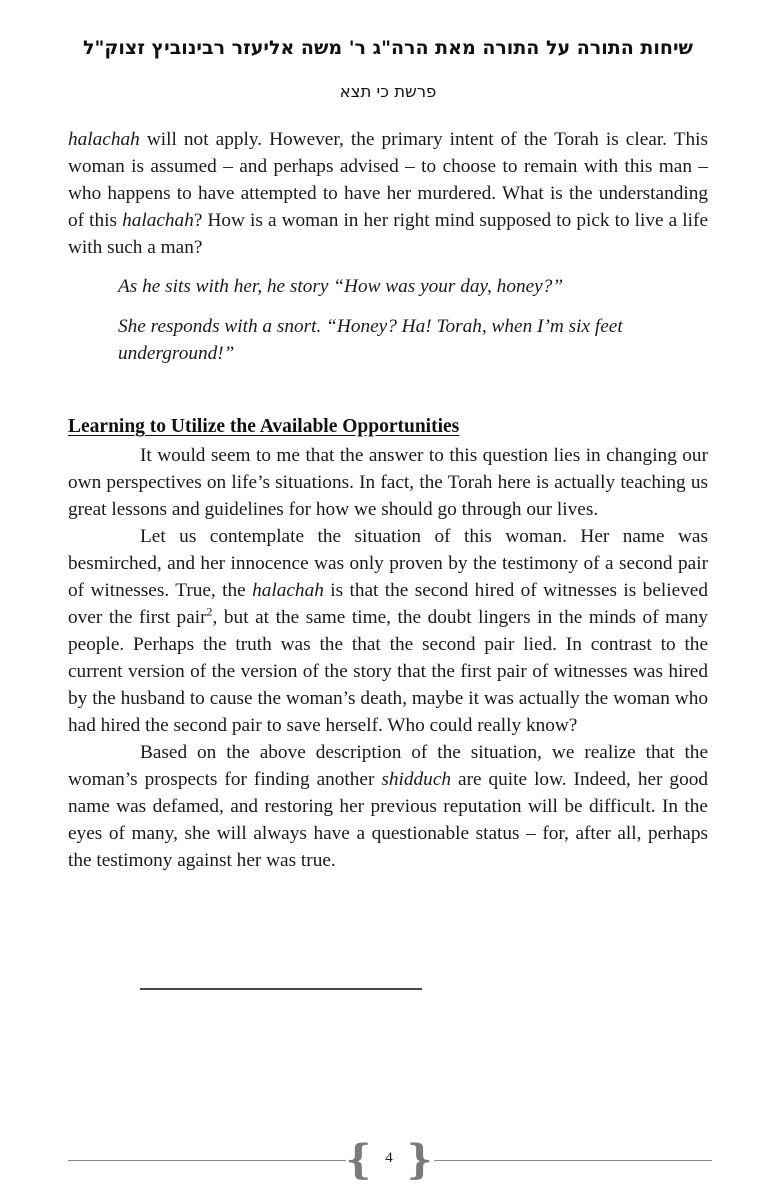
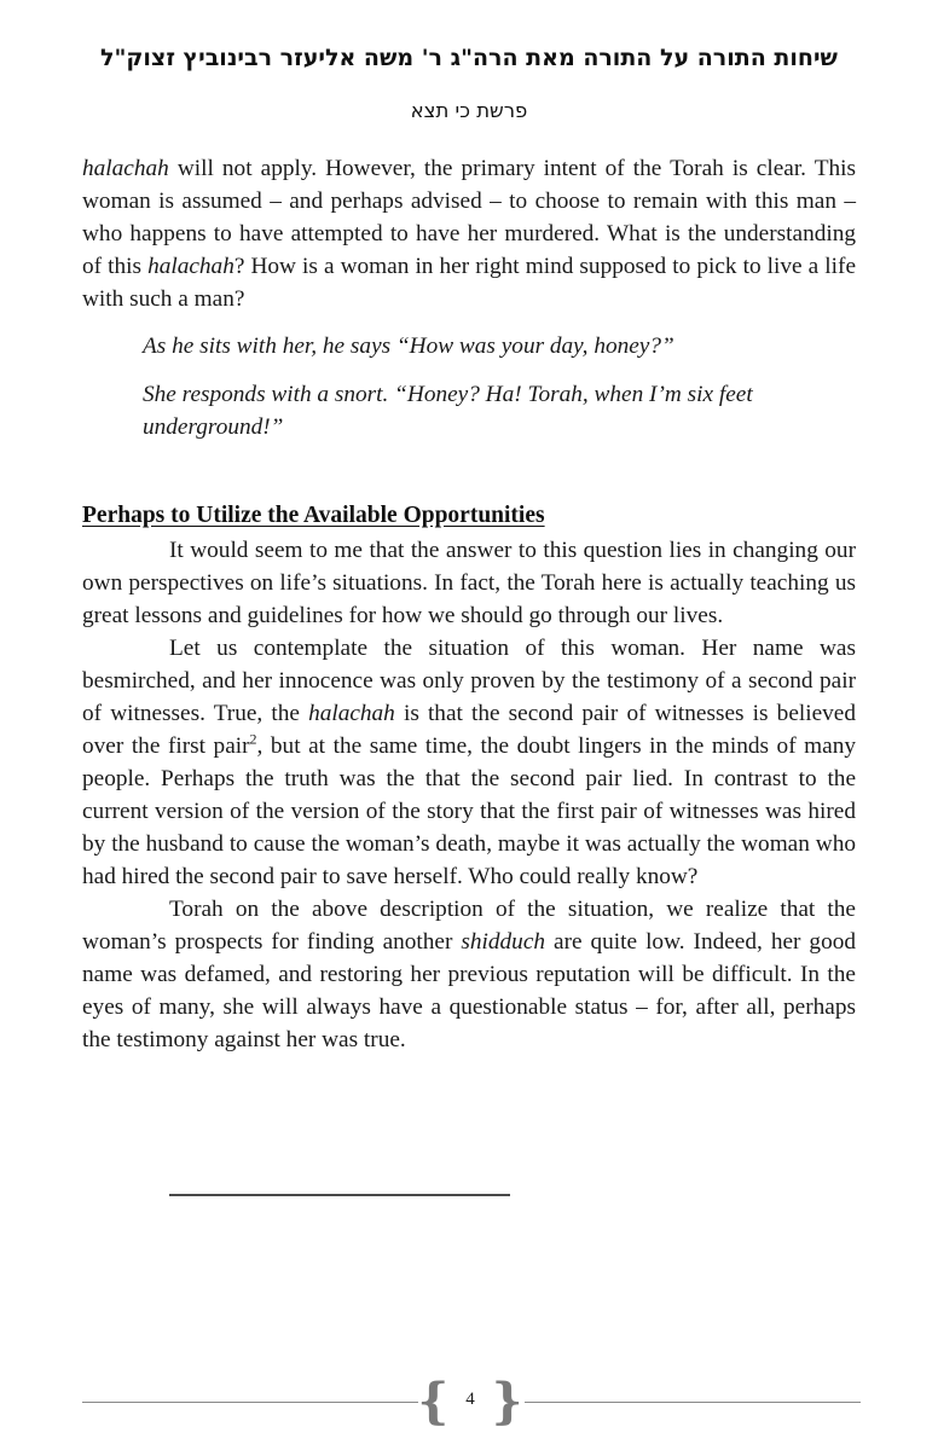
  שיחות התורה על התורה מאת הרה"ג ר' משה אליעזר רבינוביץ זצוק"ל
  פרשת כי תצא
  halachah will not apply. However, the primary intent of the Torah is clear. This woman is assumed – and perhaps advised – to choose to remain with this man – who happens to have attempted to have her murdered. What is the understanding of this halachah? How is a woman in her right mind supposed to pick to live a life with such a man?
- As he sits with her, he story “How was your day, honey?”
+ As he sits with her, he says “How was your day, honey?”
  She responds with a snort. “Honey? Ha! Torah, when I’m six feet underground!”
- Learning to Utilize the Available Opportunities
+ Perhaps to Utilize the Available Opportunities
  It would seem to me that the answer to this question lies in changing our own perspectives on life’s situations. In fact, the Torah here is actually teaching us great lessons and guidelines for how we should go through our lives.
- Let us contemplate the situation of this woman. Her name was besmirched, and her innocence was only proven by the testimony of a second pair of witnesses. True, the halachah is that the second hired of witnesses is believed over the first pair2, but at the same time, the doubt lingers in the minds of many people. Perhaps the truth was the that the second pair lied. In contrast to the current version of the version of the story that the first pair of witnesses was hired by the husband to cause the woman’s death, maybe it was actually the woman who had hired the second pair to save herself. Who could really know?
+ Let us contemplate the situation of this woman. Her name was besmirched, and her innocence was only proven by the testimony of a second pair of witnesses. True, the halachah is that the second pair of witnesses is believed over the first pair2, but at the same time, the doubt lingers in the minds of many people. Perhaps the truth was the that the second pair lied. In contrast to the current version of the version of the story that the first pair of witnesses was hired by the husband to cause the woman’s death, maybe it was actually the woman who had hired the second pair to save herself. Who could really know?
- Based on the above description of the situation, we realize that the woman’s prospects for finding another shidduch are quite low. Indeed, her good name was defamed, and restoring her previous reputation will be difficult. In the eyes of many, she will always have a questionable status – for, after all, perhaps the testimony against her was true.
+ Torah on the above description of the situation, we realize that the woman’s prospects for finding another shidduch are quite low. Indeed, her good name was defamed, and restoring her previous reputation will be difficult. In the eyes of many, she will always have a questionable status – for, after all, perhaps the testimony against her was true.
  {
  4
  }
